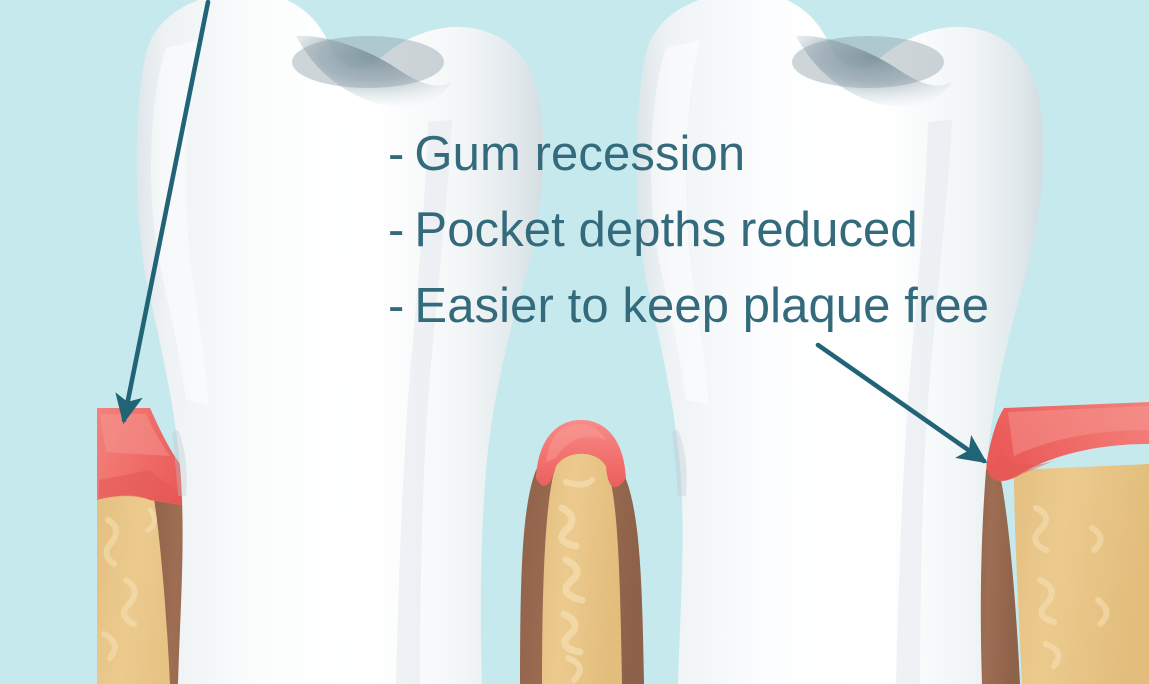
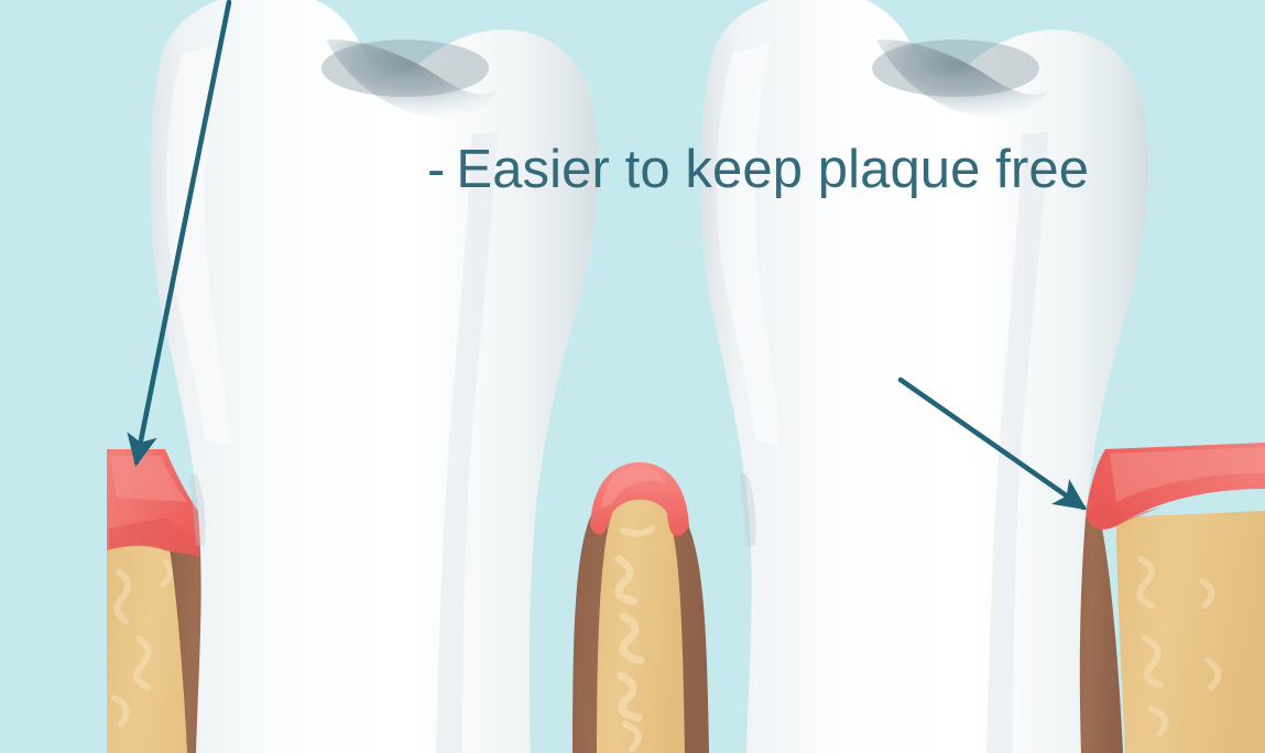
- - Gum recession
- - Pocket depths reduced
  - Easier to keep plaque free
